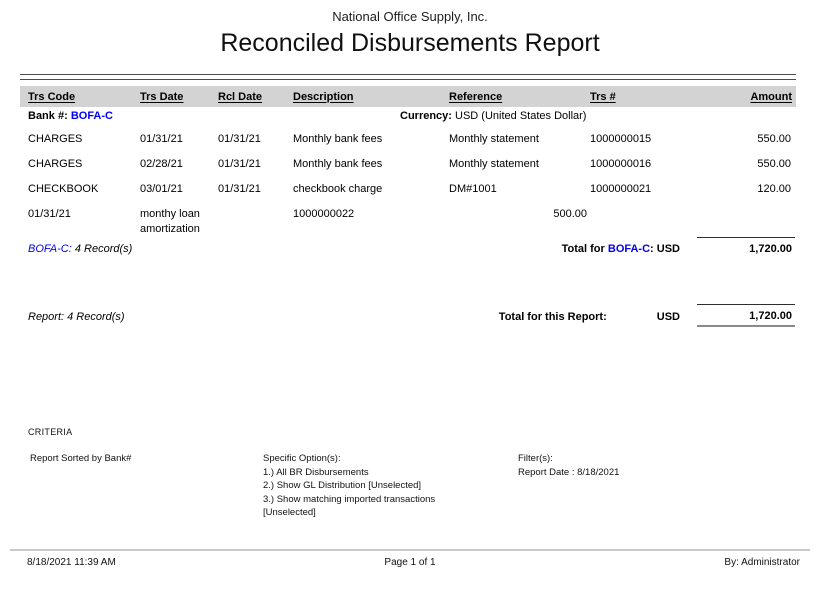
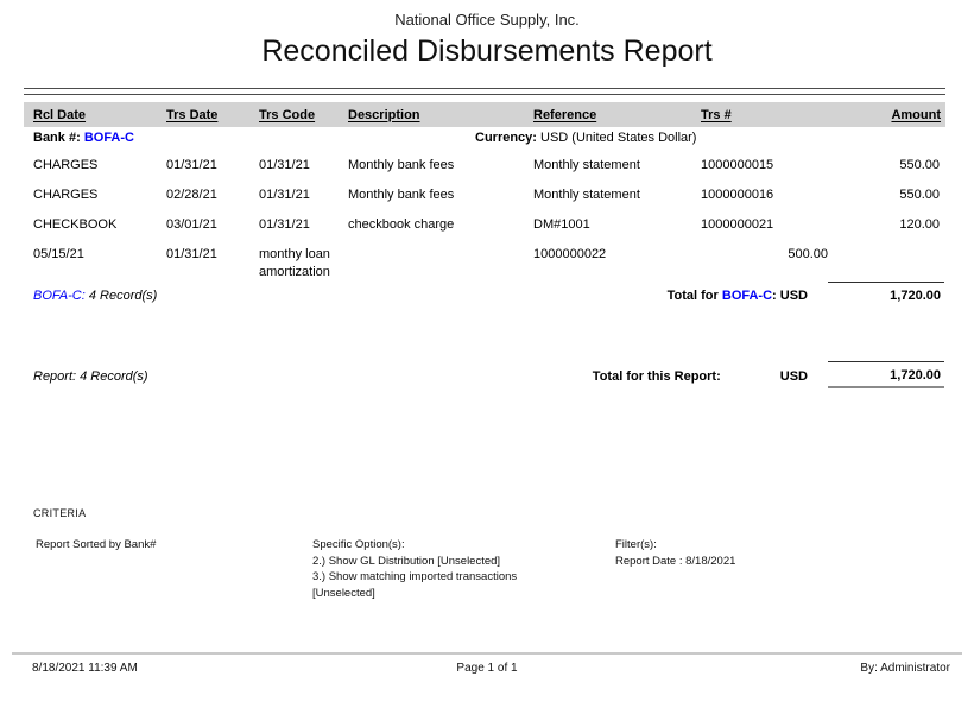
  National Office Supply, Inc.
  Reconciled Disbursements Report
- Trs Code
+ Rcl Date
  Trs Date
- Rcl Date
+ Trs Code
  Description
  Reference
  Trs #
  Amount
  Bank #: BOFA-C
  Currency: USD (United States Dollar)
  CHARGES
  01/31/21
  01/31/21
  Monthly bank fees
  Monthly statement
  1000000015
  550.00
  CHARGES
  02/28/21
  01/31/21
  Monthly bank fees
  Monthly statement
  1000000016
  550.00
  CHECKBOOK
  03/01/21
  01/31/21
  checkbook charge
  DM#1001
  1000000021
  120.00
+ 05/15/21
  01/31/21
  monthy loan amortization
  1000000022
  500.00
  BOFA-C: 4 Record(s)
  Total for BOFA-C: USD
  1,720.00
  Report: 4 Record(s)
  Total for this Report:
  USD
  1,720.00
  CRITERIA
  Report Sorted by Bank#
  Specific Option(s):
- 1.) All BR Disbursements
  2.) Show GL Distribution [Unselected]
  3.) Show matching imported transactions [Unselected]
  Filter(s):
  Report Date : 8/18/2021
  8/18/2021 11:39 AM
  Page 1 of 1
  By: Administrator
